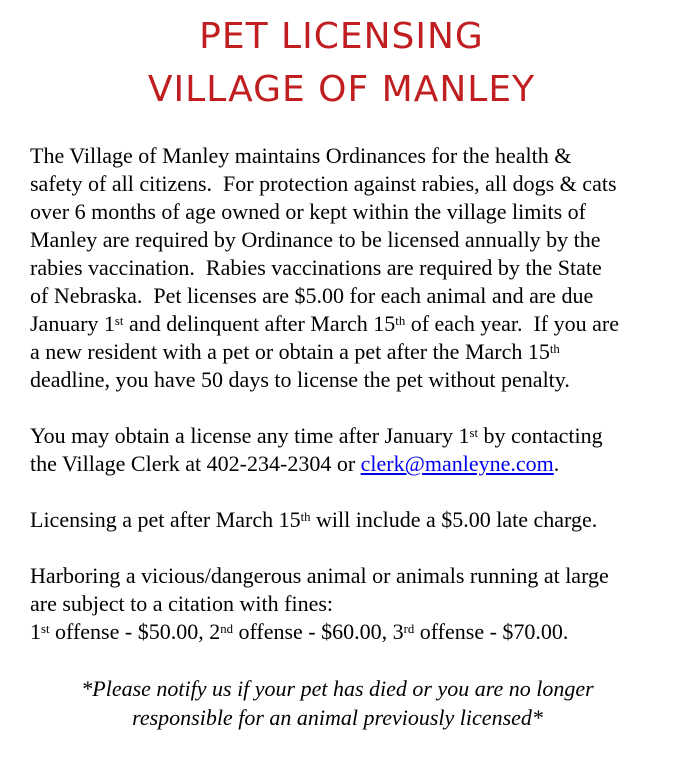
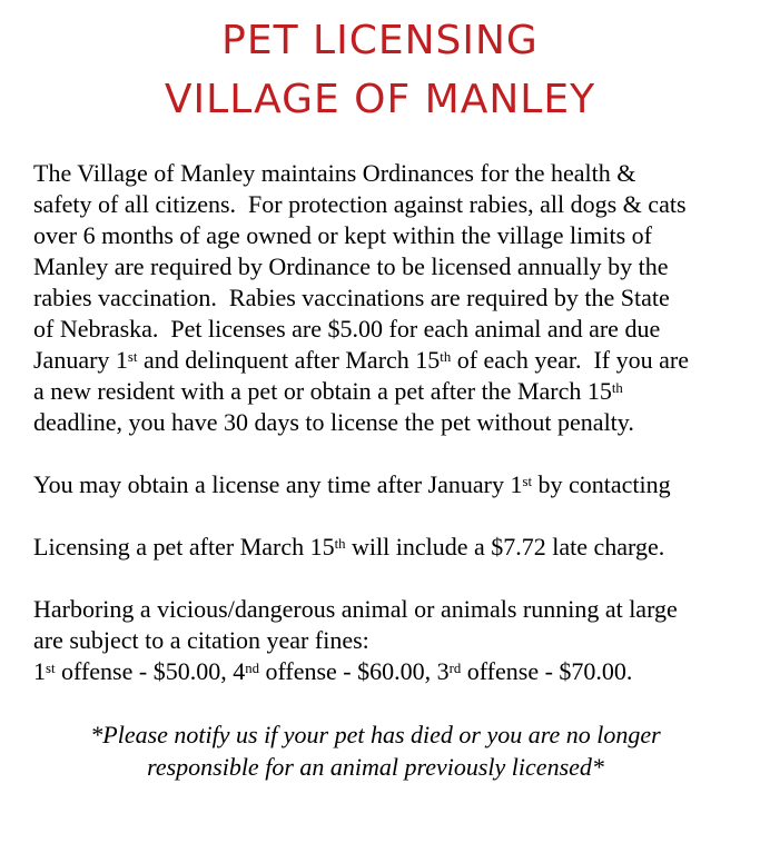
  PET LICENSING
  VILLAGE OF MANLEY
  The Village of Manley maintains Ordinances for the health &
  safety of all citizens. For protection against rabies, all dogs & cats
  over 6 months of age owned or kept within the village limits of
  Manley are required by Ordinance to be licensed annually by the
  rabies vaccination. Rabies vaccinations are required by the State
  of Nebraska. Pet licenses are $5.00 for each animal and are due
  January 1st and delinquent after March 15th of each year. If you are
  a new resident with a pet or obtain a pet after the March 15th
- deadline, you have 50 days to license the pet without penalty.
+ deadline, you have 30 days to license the pet without penalty.
  You may obtain a license any time after January 1st by contacting
- the Village Clerk at 402-234-2304 or clerk@manleyne.com.
- Licensing a pet after March 15th will include a $5.00 late charge.
+ Licensing a pet after March 15th will include a $7.72 late charge.
  Harboring a vicious/dangerous animal or animals running at large
- are subject to a citation with fines:
+ are subject to a citation year fines:
- 1st offense - $50.00, 2nd offense - $60.00, 3rd offense - $70.00.
+ 1st offense - $50.00, 4nd offense - $60.00, 3rd offense - $70.00.
  *Please notify us if your pet has died or you are no longer
  responsible for an animal previously licensed*
